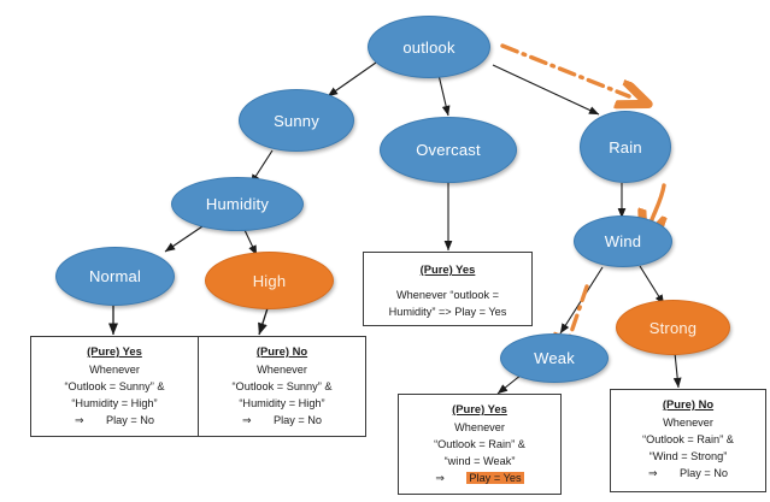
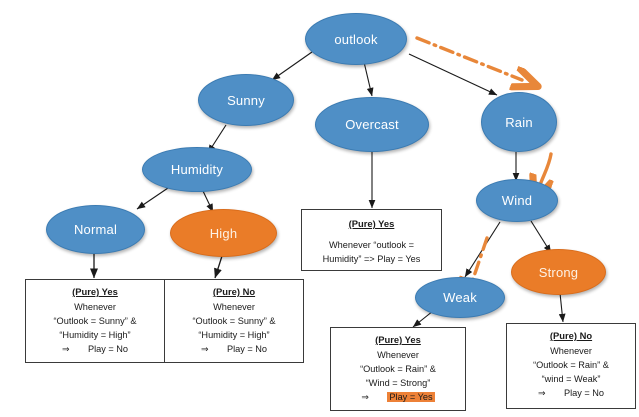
  outlook
  Sunny
  Overcast
  Rain
  Humidity
  Normal
  High
  Wind
  Weak
  Strong
  (Pure) Yes
  Whenever
  “Outlook = Sunny” &
  “Humidity = High”
  ⇒ Play = No
  (Pure) No
  Whenever
  “Outlook = Sunny” &
  “Humidity = High”
  ⇒ Play = No
  (Pure) Yes
  Whenever “outlook =
  Humidity” => Play = Yes
  (Pure) Yes
  Whenever
  “Outlook = Rain” &
- “wind = Weak”
+ “Wind = Strong”
  ⇒ Play = Yes
  (Pure) No
  Whenever
  “Outlook = Rain” &
- “Wind = Strong”
+ “wind = Weak”
  ⇒ Play = No
